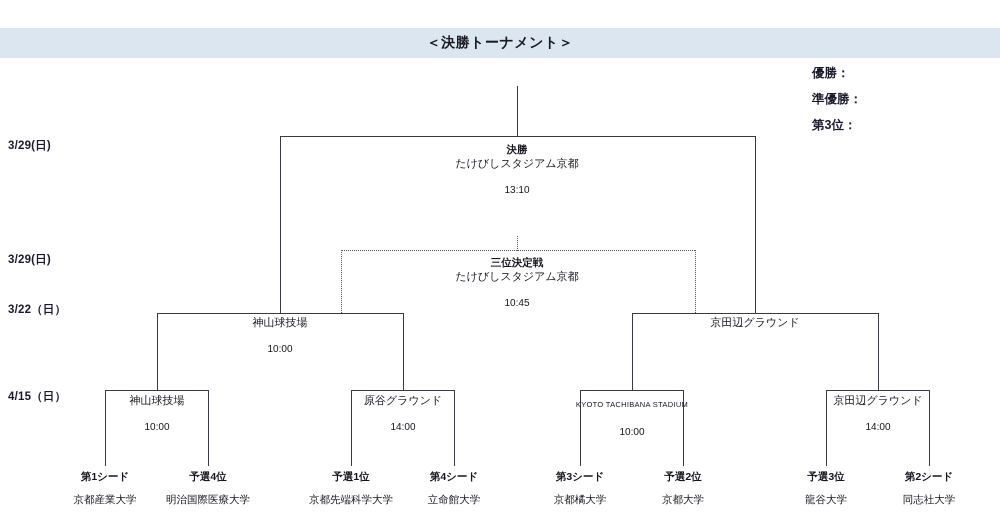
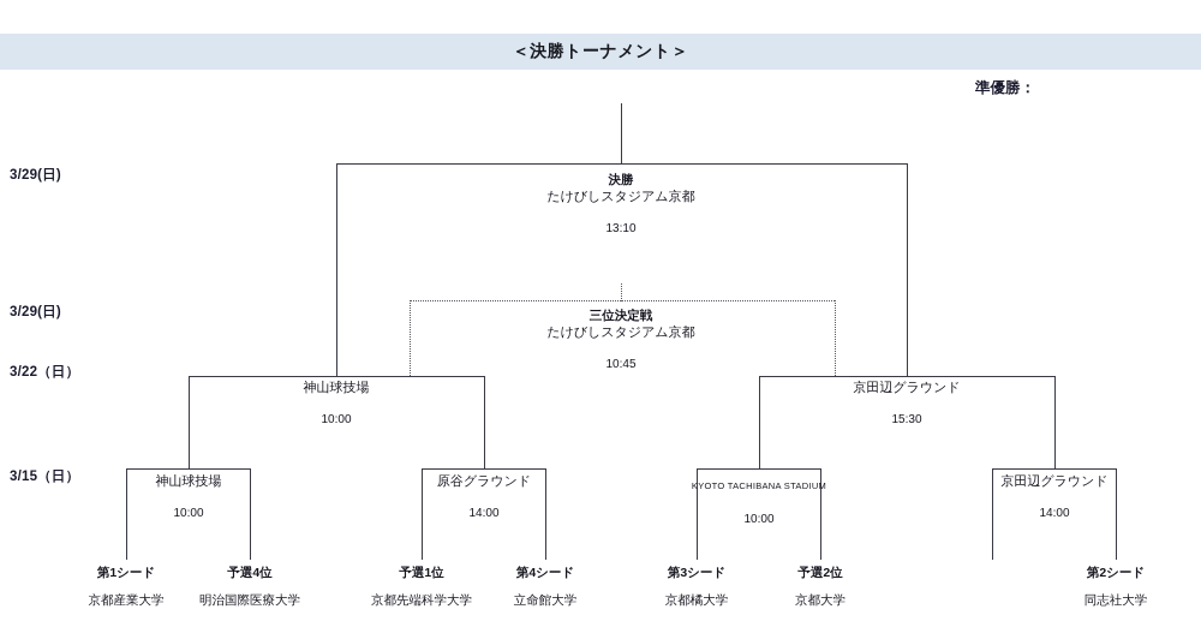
  ＜決勝トーナメント＞
- 優勝：
  準優勝：
- 第3位：
  3/29(日)
  3/29(日)
  3/22（日）
- 4/15（日）
+ 3/15（日）
  決勝
  たけびしスタジアム京都
  13:10
  三位決定戦
  たけびしスタジアム京都
  10:45
  神山球技場
  10:00
  京田辺グラウンド
+ 15:30
  神山球技場
  10:00
  原谷グラウンド
  14:00
  KYOTO TACHIBANA STADIUM
  10:00
  京田辺グラウンド
  14:00
  第1シード
  京都産業大学
  予選4位
  明治国際医療大学
  予選1位
  京都先端科学大学
  第4シード
  立命館大学
  第3シード
  京都橘大学
  予選2位
  京都大学
- 予選3位
- 龍谷大学
  第2シード
  同志社大学
